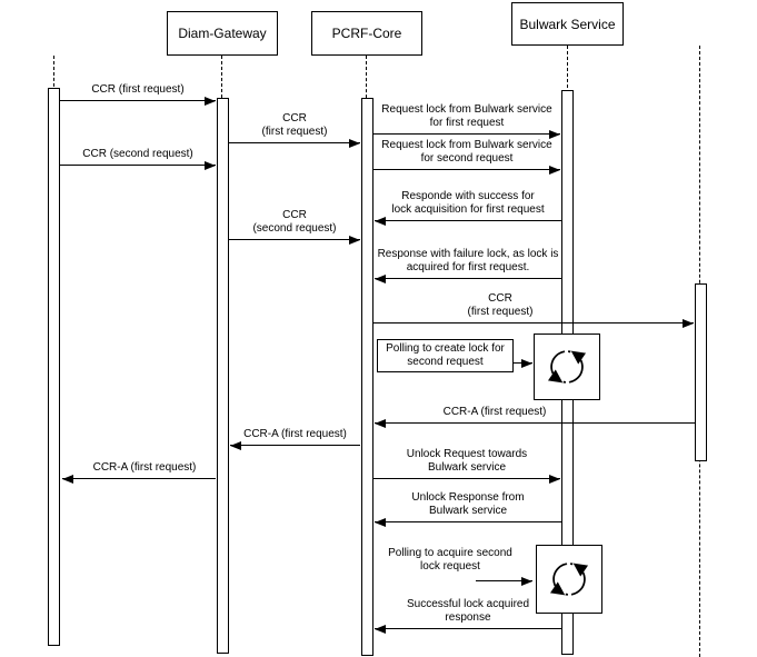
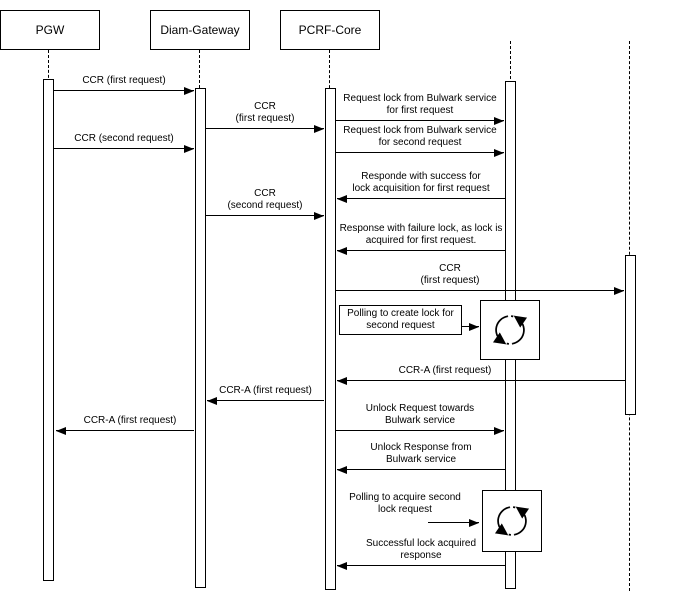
+ PGW
  Diam-Gateway
  PCRF-Core
- Bulwark Service
  CCR (first request)
  Request lock from Bulwark service
  for first request
  CCR
  (first request)
  CCR (second request)
  Request lock from Bulwark service
  for second request
  Responde with success for
  lock acquisition for first request
  CCR
  (second request)
  Response with failure lock, as lock is
  acquired for first request.
  CCR
  (first request)
  CCR-A (first request)
  CCR-A (first request)
  CCR-A (first request)
  Unlock Request towards
  Bulwark service
  Unlock Response from
  Bulwark service
  Successful lock acquired
  response
  Polling to create lock for
  second request
  Polling to acquire second
  lock request
